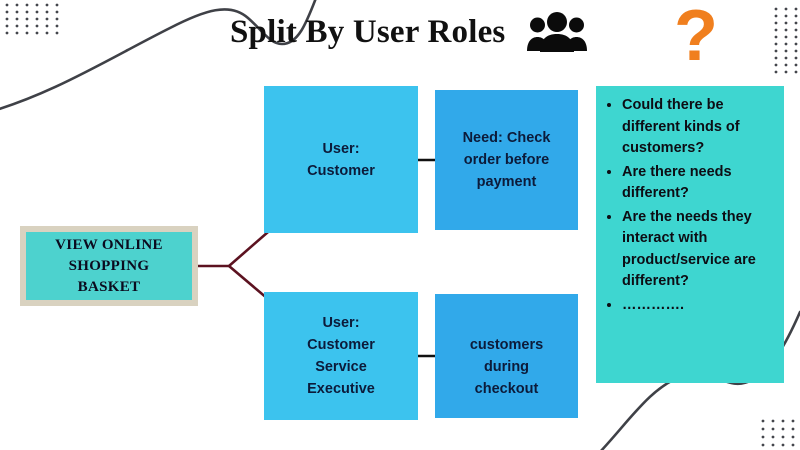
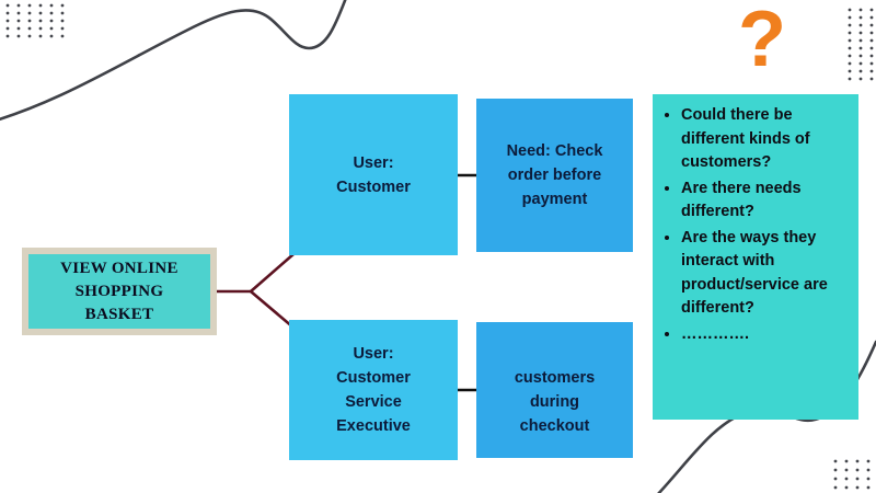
- Split By User Roles
  ?
  VIEW ONLINE
  SHOPPING
  BASKET
  User:
  Customer
  Need: Check
  order before
  payment
  User:
  Customer
  Service
  Executive
  customers
  during
  checkout
  Could there be different kinds of customers?
  Are there needs different?
- Are the needs they interact with product/service are different?
+ Are the ways they interact with product/service are different?
  ………….
